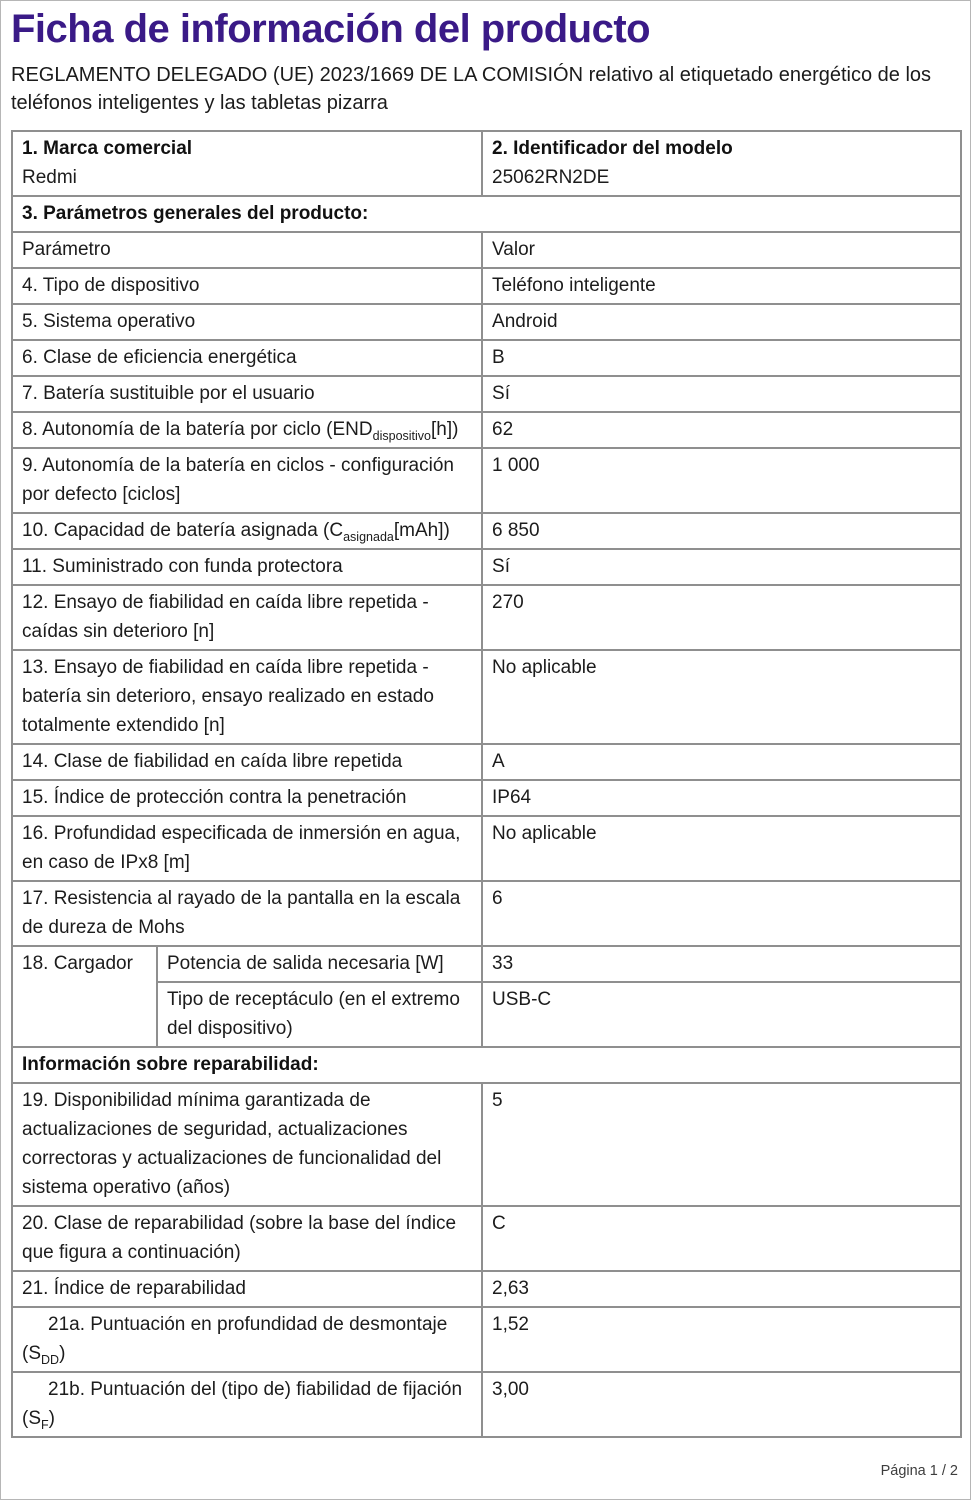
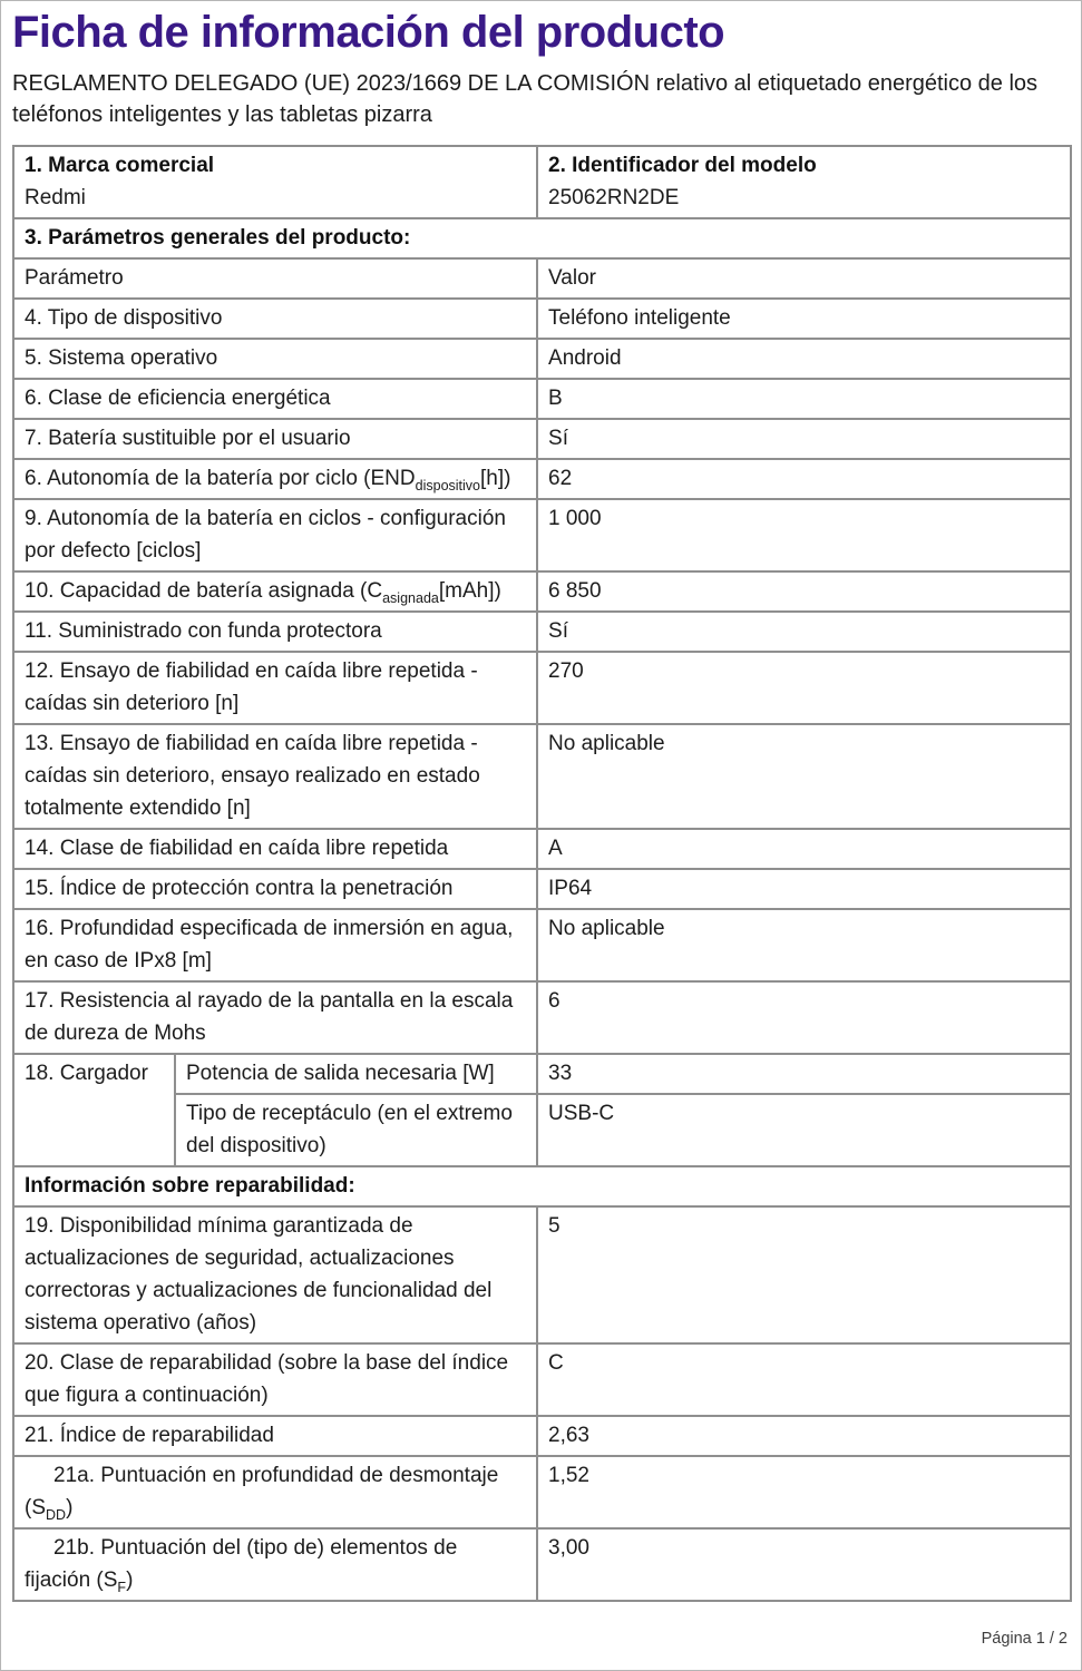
  Ficha de información del producto
  REGLAMENTO DELEGADO (UE) 2023/1669 DE LA COMISIÓN relativo al etiquetado energético de los teléfonos inteligentes y las tabletas pizarra
  1. Marca comercial Redmi	2. Identificador del modelo 25062RN2DE
  3. Parámetros generales del producto:
  Parámetro	Valor
  4. Tipo de dispositivo	Teléfono inteligente
  5. Sistema operativo	Android
  6. Clase de eficiencia energética	B
  7. Batería sustituible por el usuario	Sí
- 8. Autonomía de la batería por ciclo (ENDdispositivo[h])	62
+ 6. Autonomía de la batería por ciclo (ENDdispositivo[h])	62
  9. Autonomía de la batería en ciclos - configuración por defecto [ciclos]	1 000
  10. Capacidad de batería asignada (Casignada[mAh])	6 850
  11. Suministrado con funda protectora	Sí
  12. Ensayo de fiabilidad en caída libre repetida - caídas sin deterioro [n]	270
- 13. Ensayo de fiabilidad en caída libre repetida - batería sin deterioro, ensayo realizado en estado totalmente extendido [n]	No aplicable
+ 13. Ensayo de fiabilidad en caída libre repetida - caídas sin deterioro, ensayo realizado en estado totalmente extendido [n]	No aplicable
  14. Clase de fiabilidad en caída libre repetida	A
  15. Índice de protección contra la penetración	IP64
  16. Profundidad especificada de inmersión en agua, en caso de IPx8 [m]	No aplicable
  17. Resistencia al rayado de la pantalla en la escala de dureza de Mohs	6
  18. Cargador	Potencia de salida necesaria [W]	33
  Tipo de receptáculo (en el extremo del dispositivo)	USB-C
  Información sobre reparabilidad:
  19. Disponibilidad mínima garantizada de actualizaciones de seguridad, actualizaciones correctoras y actualizaciones de funcionalidad del sistema operativo (años)	5
  20. Clase de reparabilidad (sobre la base del índice que figura a continuación)	C
  21. Índice de reparabilidad	2,63
  21a. Puntuación en profundidad de desmontaje (SDD)	1,52
- 21b. Puntuación del (tipo de) fiabilidad de fijación (SF)	3,00
+ 21b. Puntuación del (tipo de) elementos de fijación (SF)	3,00
  Página 1 / 2
